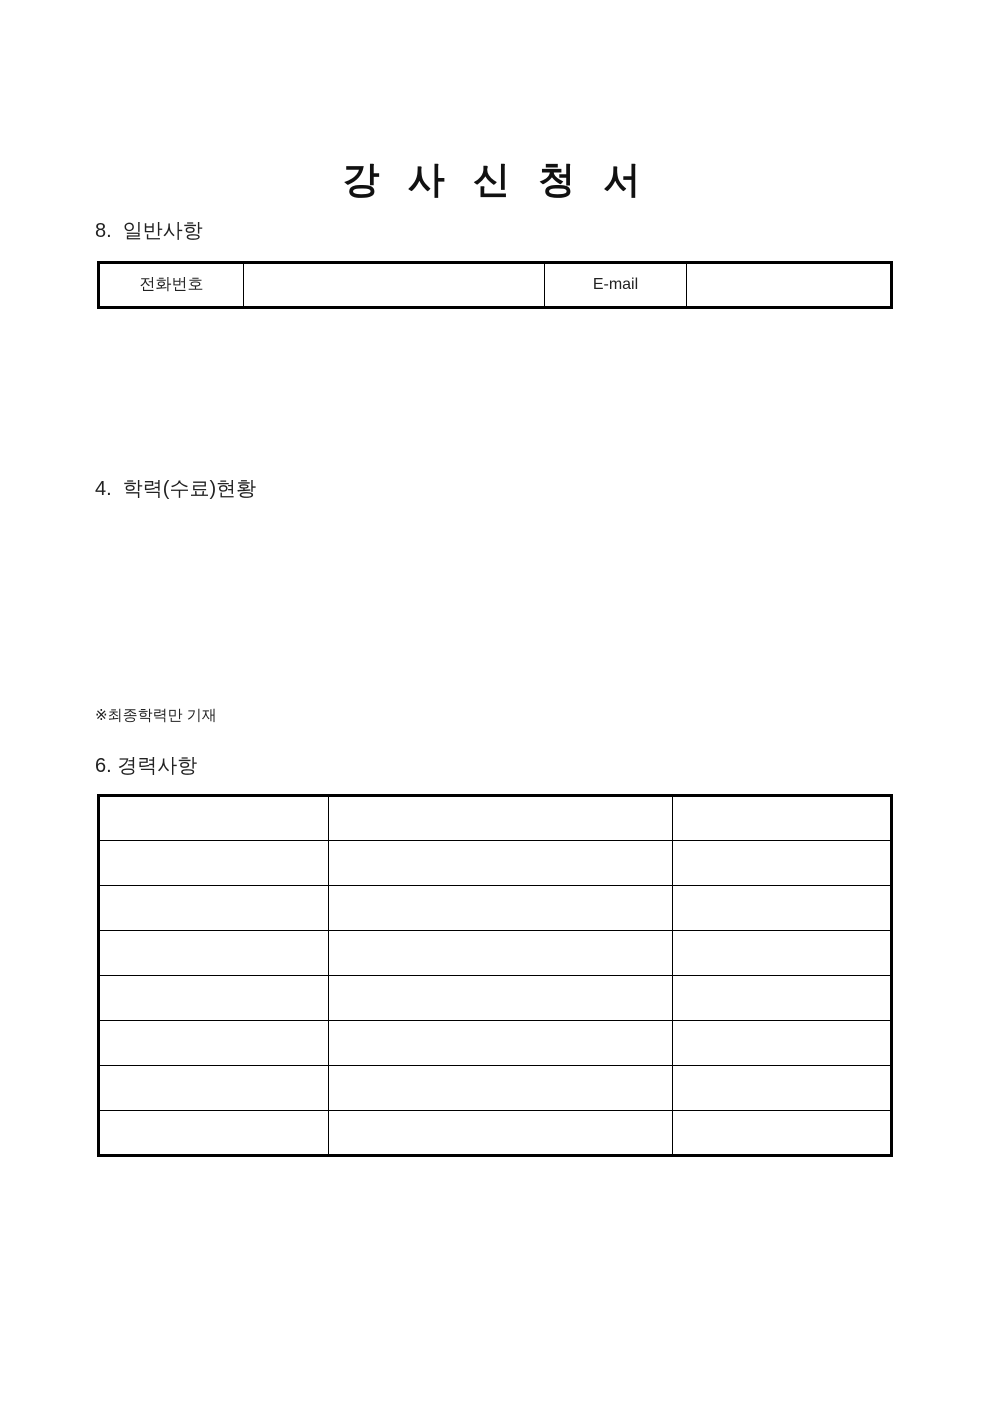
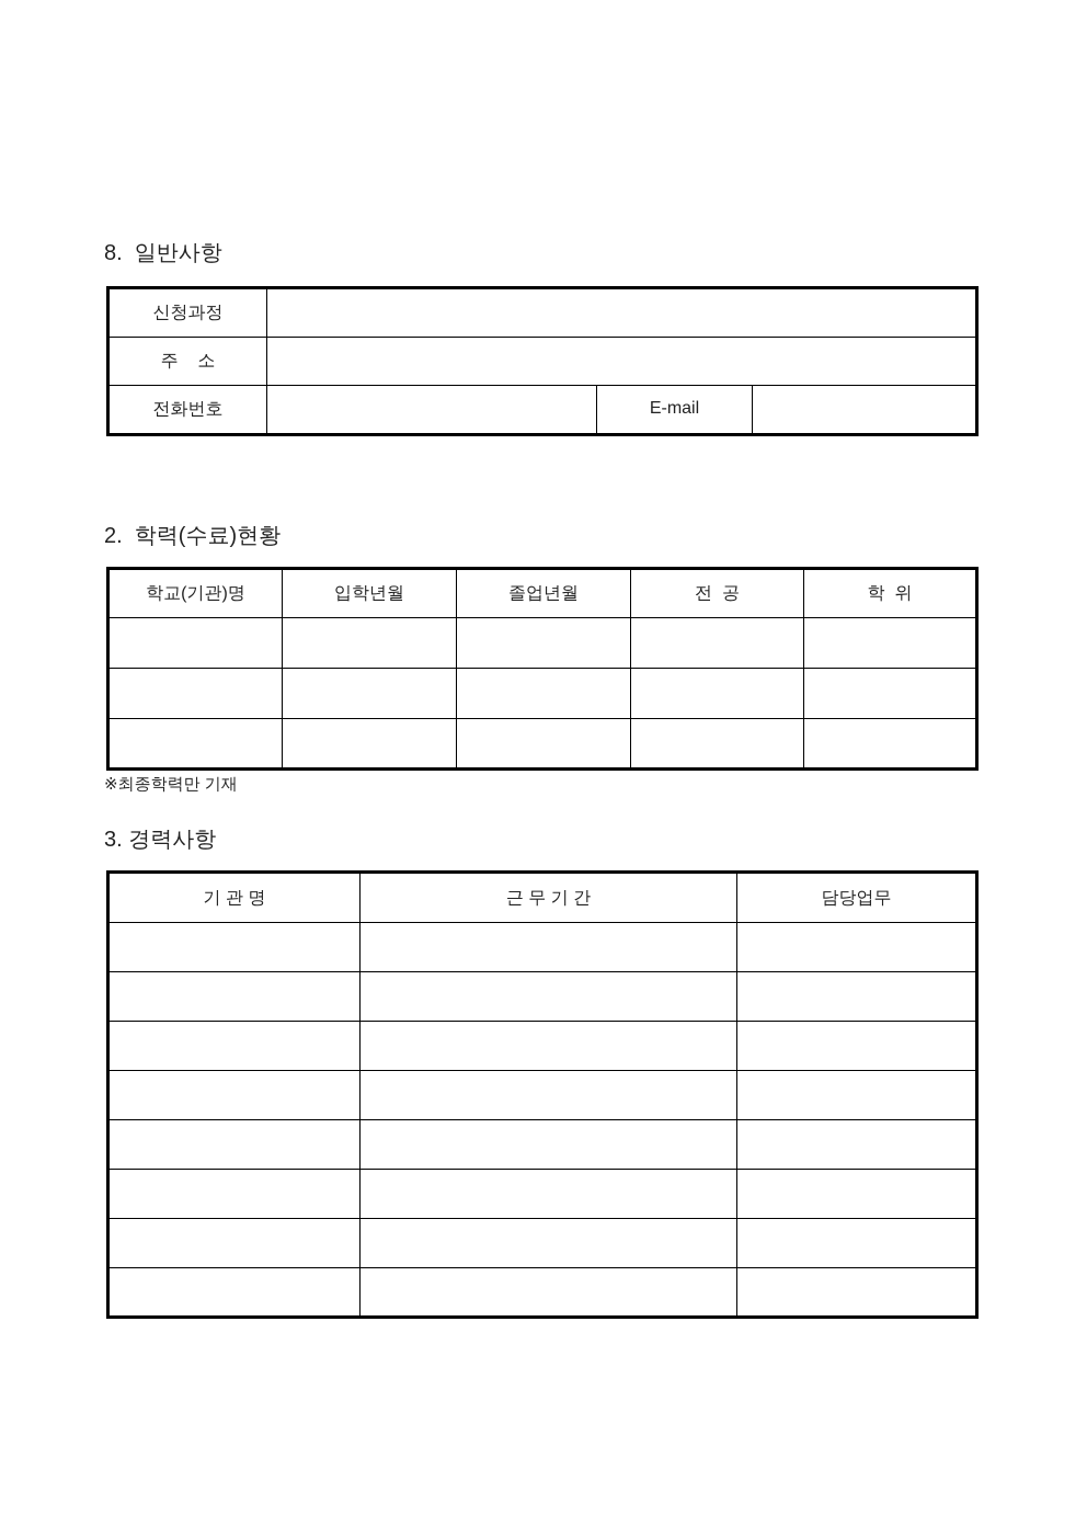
- 강 사 신 청 서
  8. 일반사항
+ 신청과정
+ 주 소
  전화번호		E-mail
- 4. 학력(수료)현황
+ 2. 학력(수료)현황
+ 학교(기관)명	입학년월	졸업년월	전 공	학 위
  ※최종학력만 기재
- 6. 경력사항
+ 3. 경력사항
+ 기 관 명	근 무 기 간	담당업무
